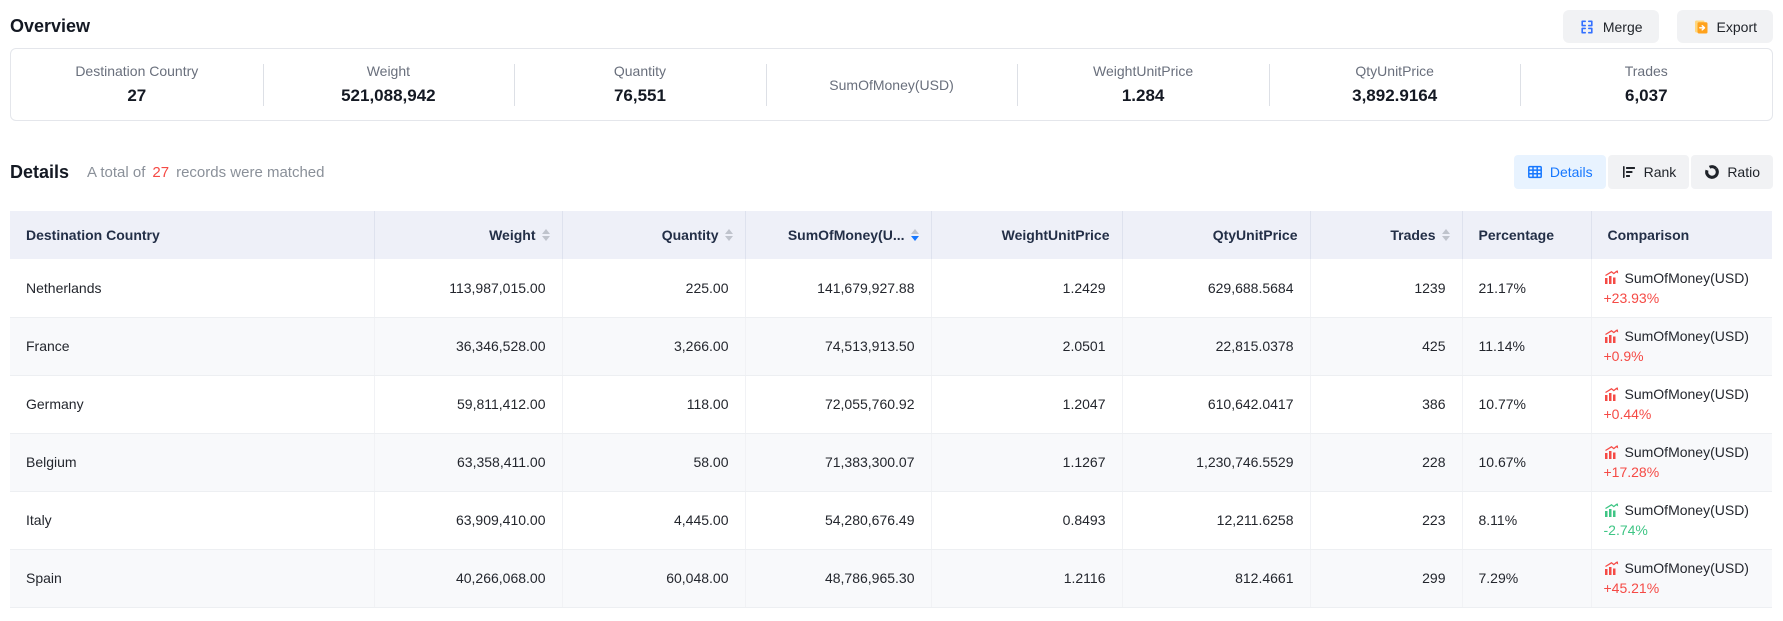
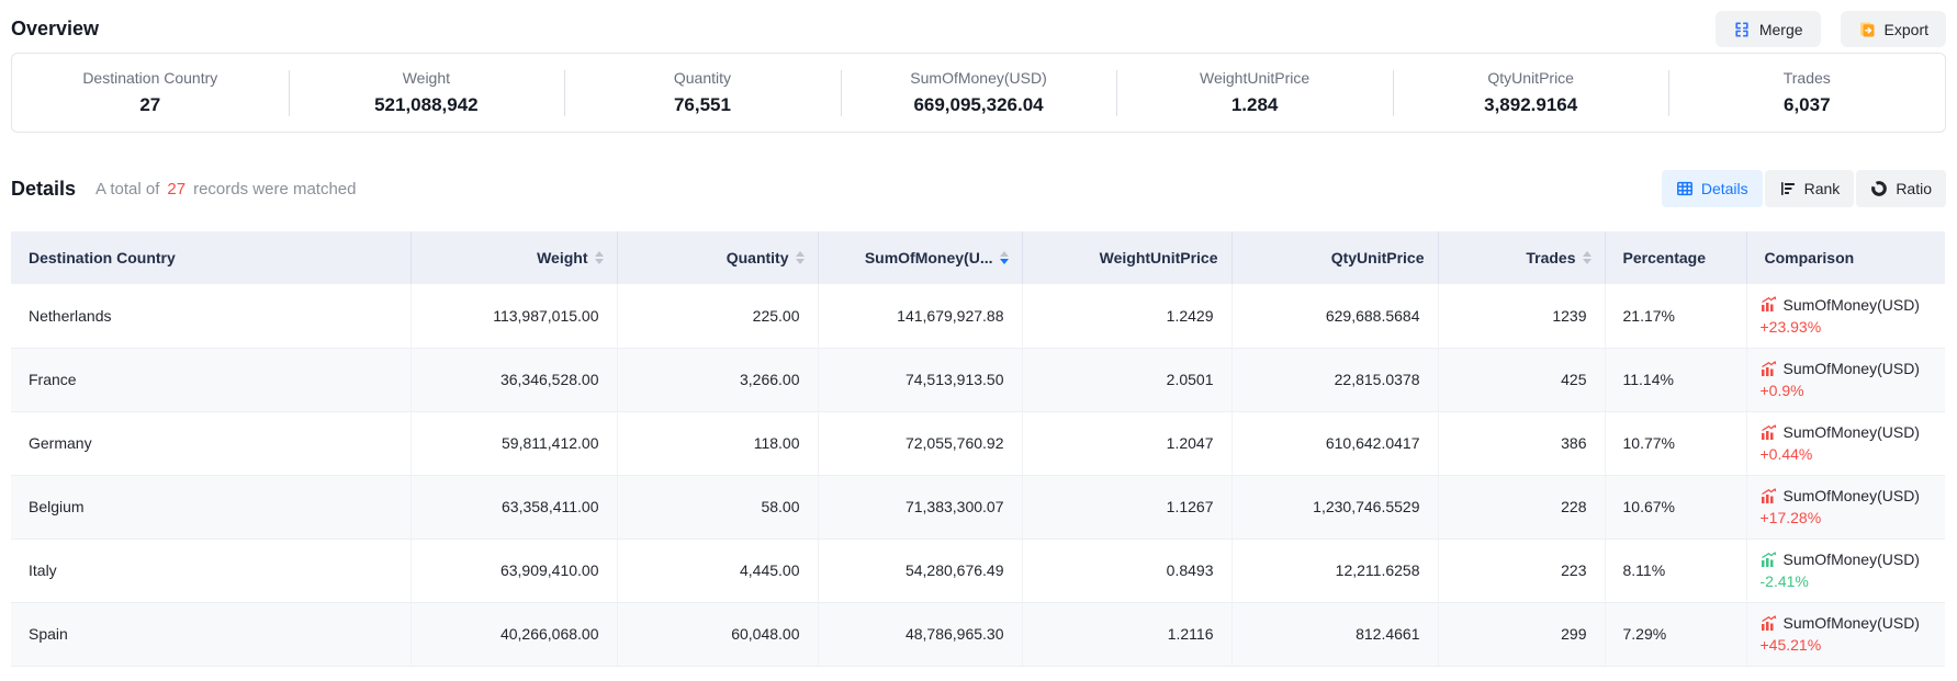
  Overview
  Merge
  Export
  Destination Country
  27
  Weight
  521,088,942
  Quantity
  76,551
  SumOfMoney(USD)
+ 669,095,326.04
  WeightUnitPrice
  1.284
  QtyUnitPrice
  3,892.9164
  Trades
  6,037
  Details
  A total of 27 records were matched
  Details
  Rank
  Ratio
  Destination Country	Weight	Quantity	SumOfMoney(U...	WeightUnitPrice	QtyUnitPrice	Trades	Percentage	Comparison
  Netherlands	113,987,015.00	225.00	141,679,927.88	1.2429	629,688.5684	1239	21.17%	SumOfMoney(USD) +23.93%
  France	36,346,528.00	3,266.00	74,513,913.50	2.0501	22,815.0378	425	11.14%	SumOfMoney(USD) +0.9%
  Germany	59,811,412.00	118.00	72,055,760.92	1.2047	610,642.0417	386	10.77%	SumOfMoney(USD) +0.44%
  Belgium	63,358,411.00	58.00	71,383,300.07	1.1267	1,230,746.5529	228	10.67%	SumOfMoney(USD) +17.28%
- Italy	63,909,410.00	4,445.00	54,280,676.49	0.8493	12,211.6258	223	8.11%	SumOfMoney(USD) -2.74%
+ Italy	63,909,410.00	4,445.00	54,280,676.49	0.8493	12,211.6258	223	8.11%	SumOfMoney(USD) -2.41%
  Spain	40,266,068.00	60,048.00	48,786,965.30	1.2116	812.4661	299	7.29%	SumOfMoney(USD) +45.21%
